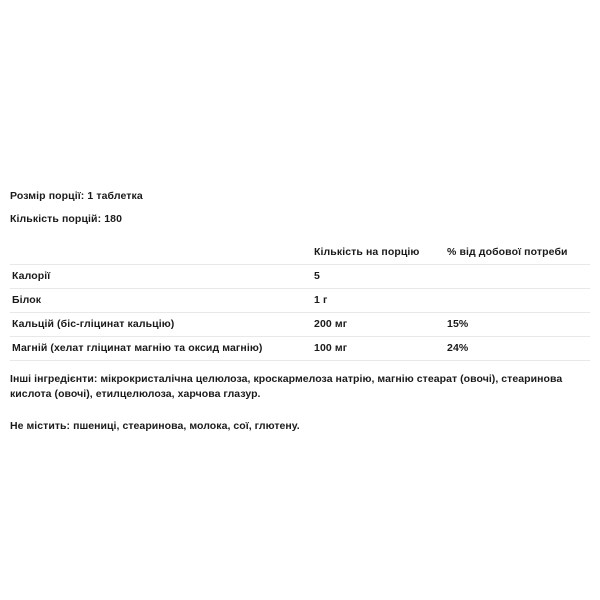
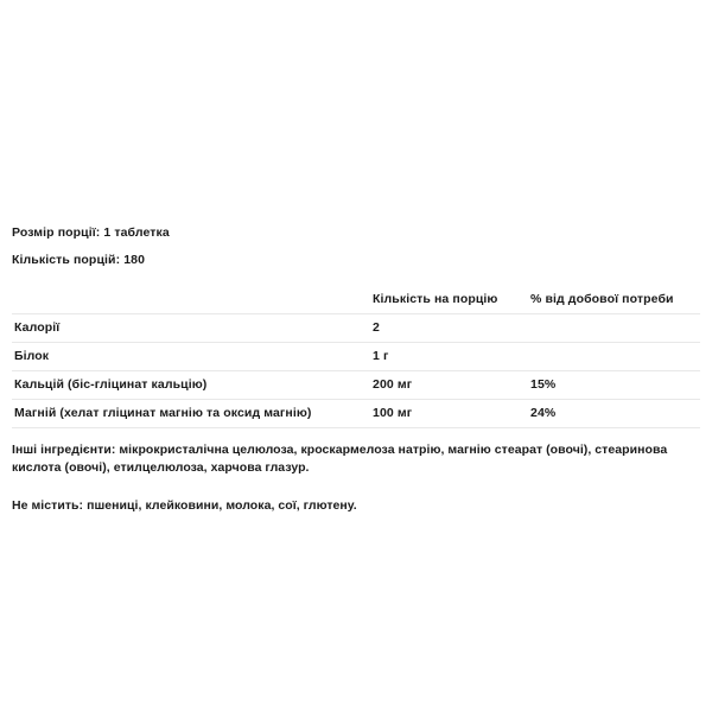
  Розмір порції: 1 таблетка
  Кількість порцій: 180
  	Кількість на порцію	% від добової потреби
- Калорії	5
+ Калорії	2
  Білок	1 г
  Кальцій (біс-гліцинат кальцію)	200 мг	15%
  Магній (хелат гліцинат магнію та оксид магнію)	100 мг	24%
  Інші інгредієнти: мікрокристалічна целюлоза, кроскармелоза натрію, магнію стеарат (овочі), стеаринова кислота (овочі), етилцелюлоза, харчова глазур.
- Не містить: пшениці, стеаринова, молока, сої, глютену.
+ Не містить: пшениці, клейковини, молока, сої, глютену.
